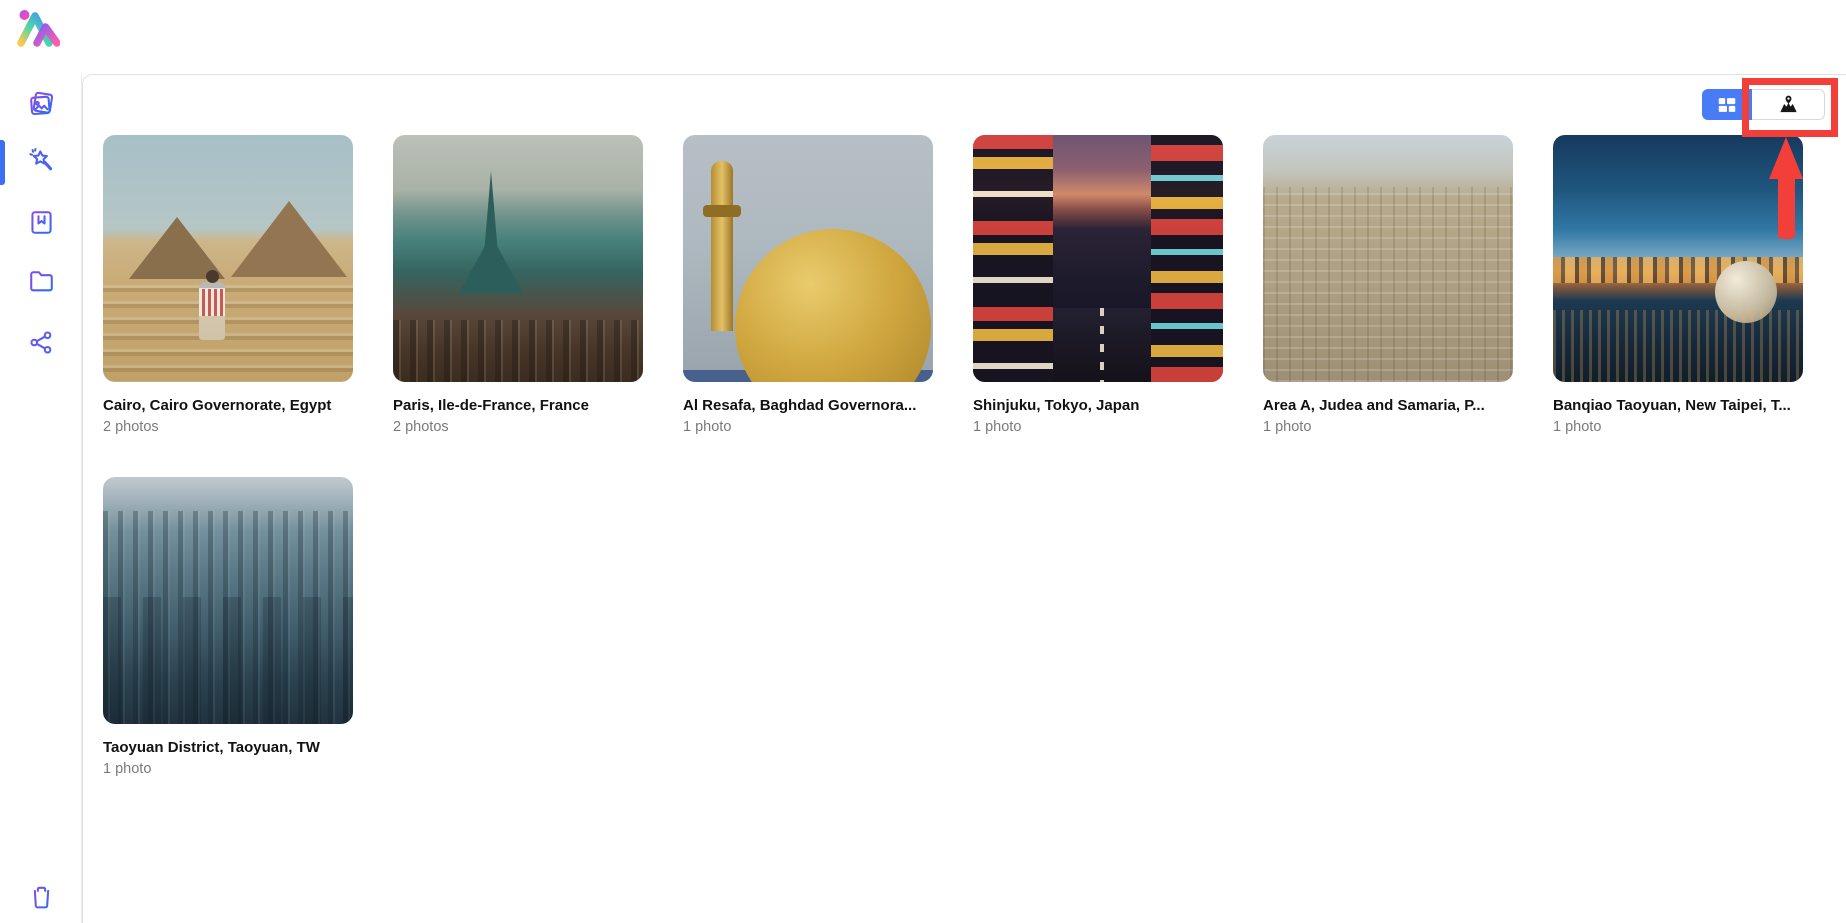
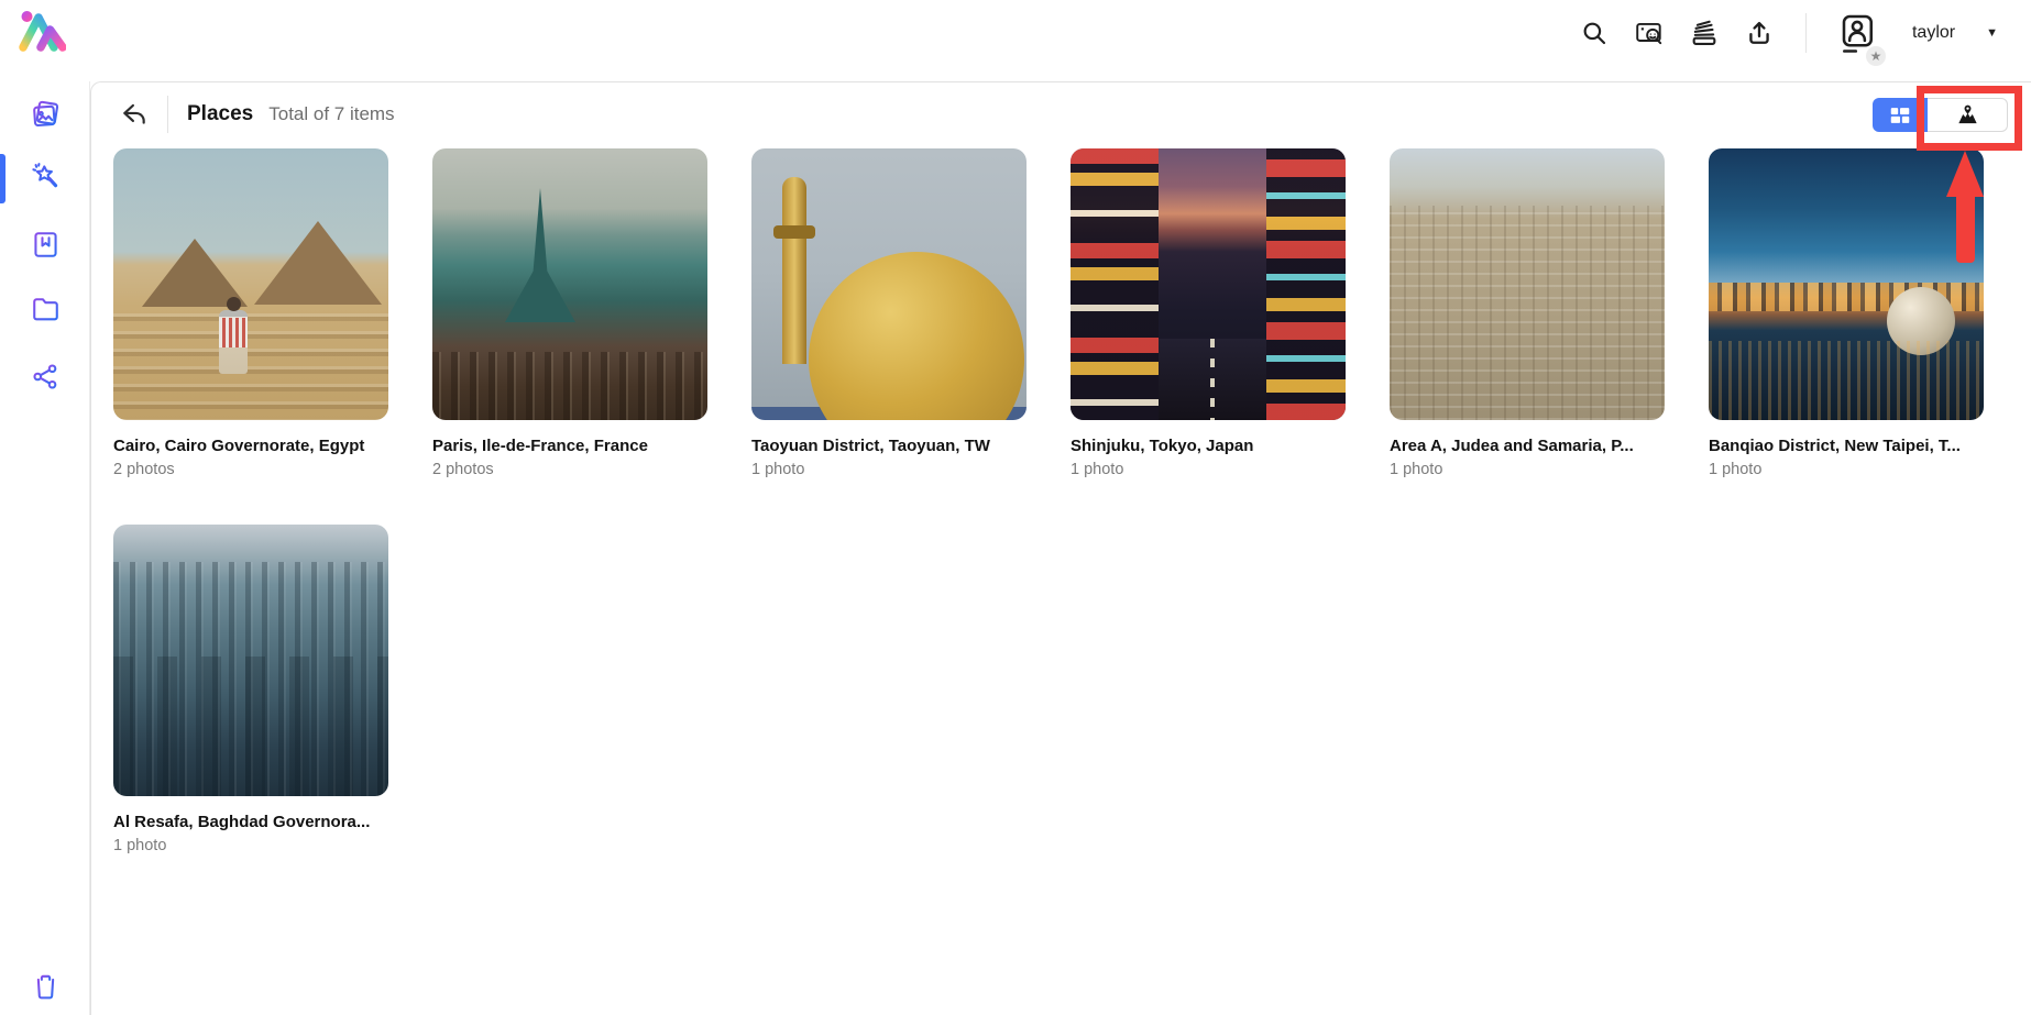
+ ★
+ taylor
+ ▼
+ Places
+ Total of 7 items
  Cairo, Cairo Governorate, Egypt
  2 photos
  Paris, Ile-de-France, France
  2 photos
- Al Resafa, Baghdad Governora...
+ Taoyuan District, Taoyuan, TW
  1 photo
  Shinjuku, Tokyo, Japan
  1 photo
  Area A, Judea and Samaria, P...
  1 photo
- Banqiao Taoyuan, New Taipei, T...
+ Banqiao District, New Taipei, T...
  1 photo
- Taoyuan District, Taoyuan, TW
+ Al Resafa, Baghdad Governora...
  1 photo
